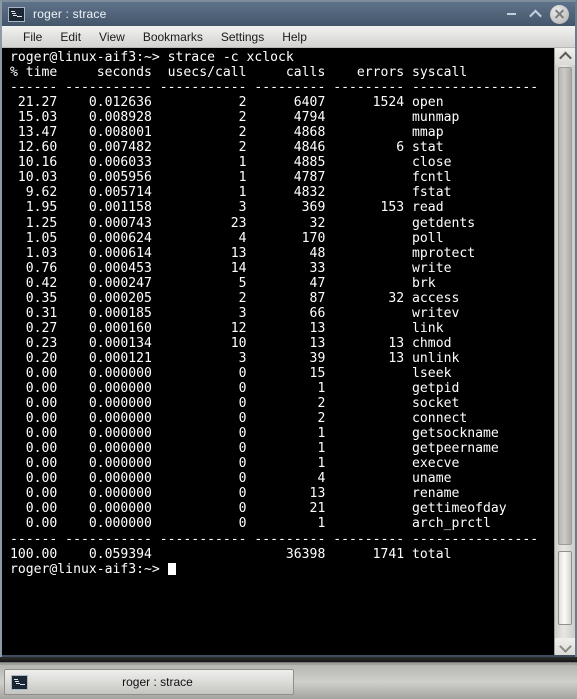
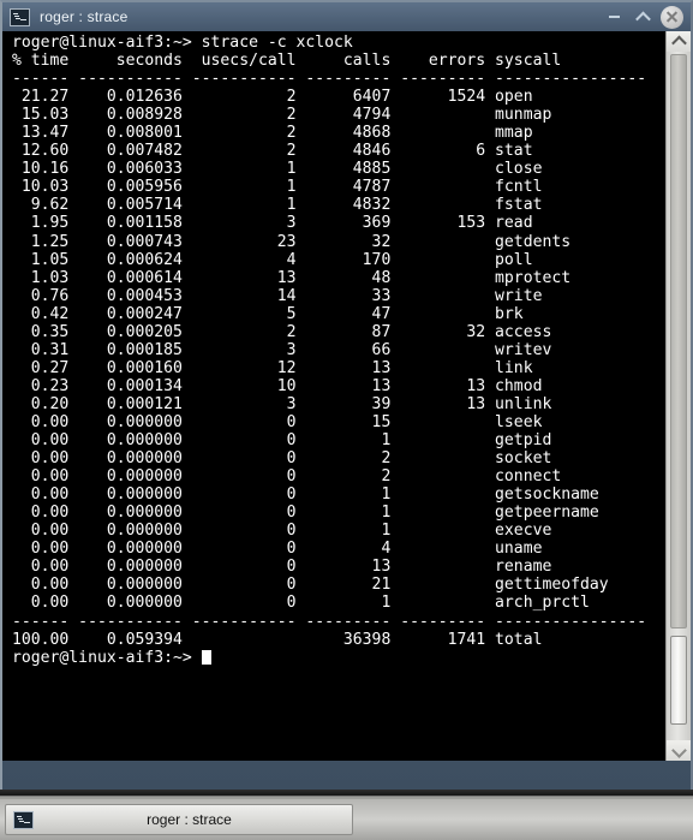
  roger : strace
- File
- Edit
- View
- Bookmarks
- Settings
- Help
  roger@linux-aif3:~> strace -c xclock
  % time seconds usecs/call calls errors syscall
  ------ ----------- ----------- --------- --------- ----------------
  21.27 0.012636 2 6407 1524 open
  15.03 0.008928 2 4794 munmap
  13.47 0.008001 2 4868 mmap
  12.60 0.007482 2 4846 6 stat
  10.16 0.006033 1 4885 close
  10.03 0.005956 1 4787 fcntl
  9.62 0.005714 1 4832 fstat
  1.95 0.001158 3 369 153 read
  1.25 0.000743 23 32 getdents
  1.05 0.000624 4 170 poll
  1.03 0.000614 13 48 mprotect
  0.76 0.000453 14 33 write
  0.42 0.000247 5 47 brk
  0.35 0.000205 2 87 32 access
  0.31 0.000185 3 66 writev
  0.27 0.000160 12 13 link
  0.23 0.000134 10 13 13 chmod
  0.20 0.000121 3 39 13 unlink
  0.00 0.000000 0 15 lseek
  0.00 0.000000 0 1 getpid
  0.00 0.000000 0 2 socket
  0.00 0.000000 0 2 connect
  0.00 0.000000 0 1 getsockname
  0.00 0.000000 0 1 getpeername
  0.00 0.000000 0 1 execve
  0.00 0.000000 0 4 uname
  0.00 0.000000 0 13 rename
  0.00 0.000000 0 21 gettimeofday
  0.00 0.000000 0 1 arch_prctl
  ------ ----------- ----------- --------- --------- ----------------
  100.00 0.059394 36398 1741 total
  roger@linux-aif3:~>
  roger : strace
